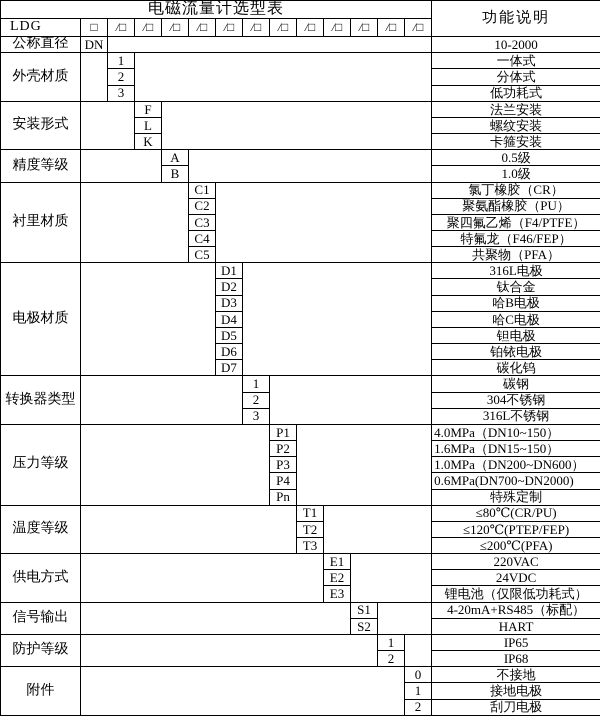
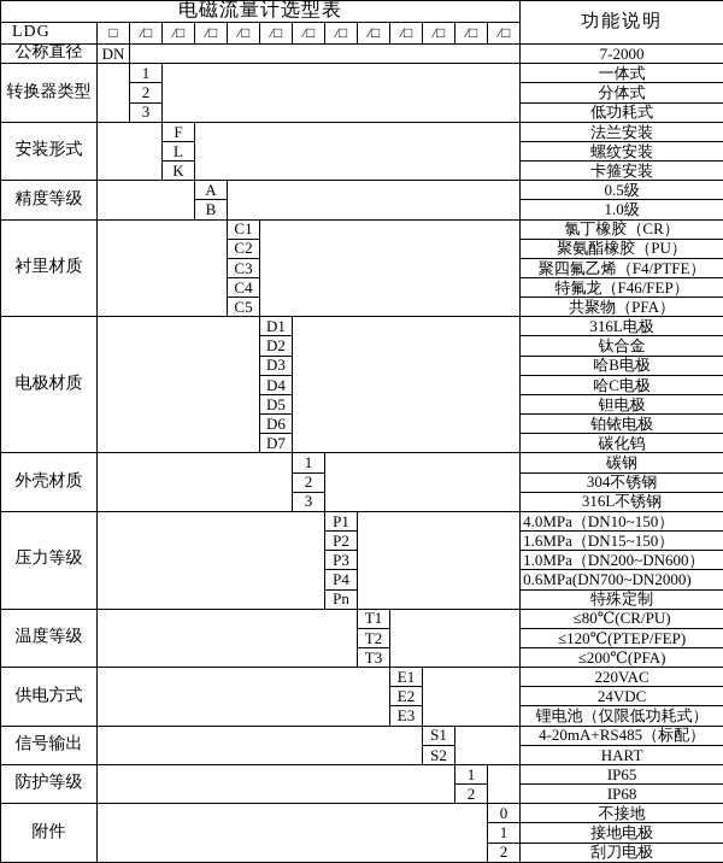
  电磁流量计选型表	功能说明
  LDG	□	/□	/□	/□	/□	/□	/□	/□	/□	/□	/□	/□	/□
- 公称直径	DN		10-2000
+ 公称直径	DN		7-2000
- 外壳材质		1		一体式
+ 转换器类型		1		一体式
  2	分体式
  3	低功耗式
  安装形式		F		法兰安装
  L	螺纹安装
  K	卡箍安装
  精度等级		A		0.5级
  B	1.0级
  衬里材质		C1		氯丁橡胶（CR）
  C2	聚氨酯橡胶（PU）
  C3	聚四氟乙烯（F4/PTFE）
  C4	特氟龙（F46/FEP）
  C5	共聚物（PFA）
  电极材质		D1		316L电极
  D2	钛合金
  D3	哈B电极
  D4	哈C电极
  D5	钽电极
  D6	铂铱电极
  D7	碳化钨
- 转换器类型		1		碳钢
+ 外壳材质		1		碳钢
  2	304不锈钢
  3	316L不锈钢
  压力等级		P1		4.0MPa（DN10~150）
  P2	1.6MPa（DN15~150）
  P3	1.0MPa（DN200~DN600）
  P4	0.6MPa(DN700~DN2000)
  Pn	特殊定制
  温度等级		T1		≤80℃(CR/PU)
  T2	≤120℃(PTEP/FEP)
  T3	≤200℃(PFA)
  供电方式		E1		220VAC
  E2	24VDC
  E3	锂电池（仅限低功耗式）
  信号输出		S1		4-20mA+RS485（标配）
  S2	HART
  防护等级		1		IP65
  2	IP68
  附件		0	不接地
  1	接地电极
  2	刮刀电极
